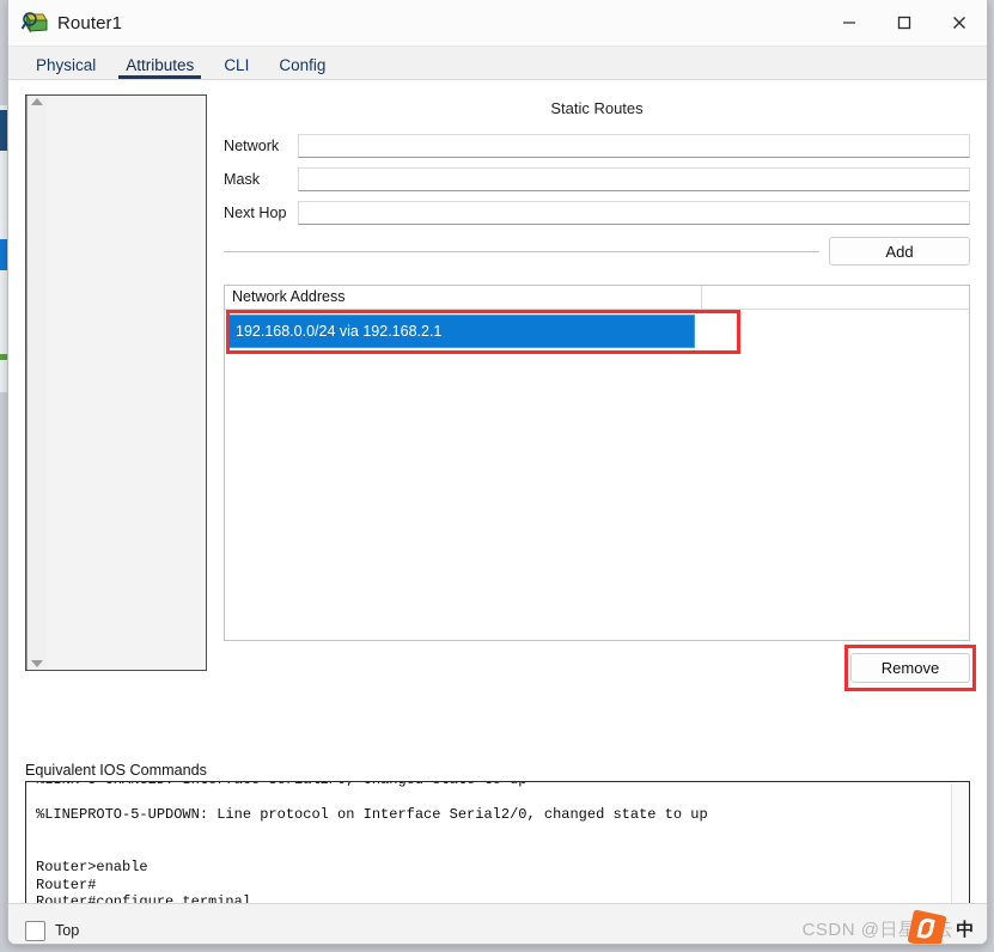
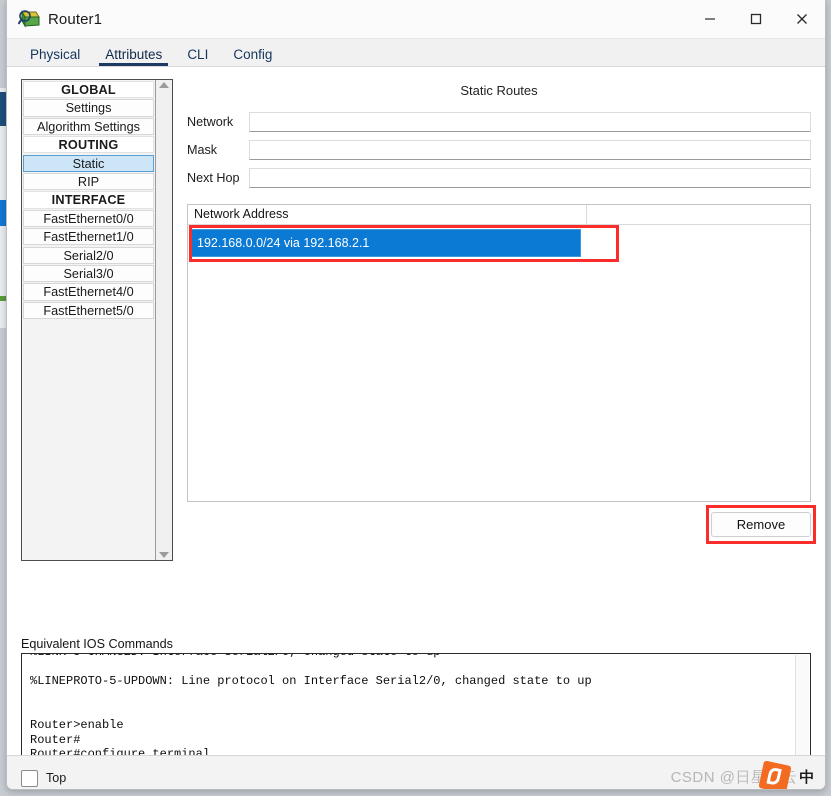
  Router1
  Physical
  Attributes
  CLI
  Config
+ GLOBAL
+ Settings
+ Algorithm Settings
+ ROUTING
+ Static
+ RIP
+ INTERFACE
+ FastEthernet0/0
+ FastEthernet1/0
+ Serial2/0
+ Serial3/0
+ FastEthernet4/0
+ FastEthernet5/0
  Static Routes
  Network
  Mask
  Next Hop
- Add
  Network Address
  192.168.0.0/24 via 192.168.2.1
  Remove
  Equivalent IOS Commands
  %LINEPROTO-5-UPDOWN: Line protocol on Interface Serial2/0, changed state to up
  Router>enable
  Router#
  Top
  CSDN @日星云
  中
